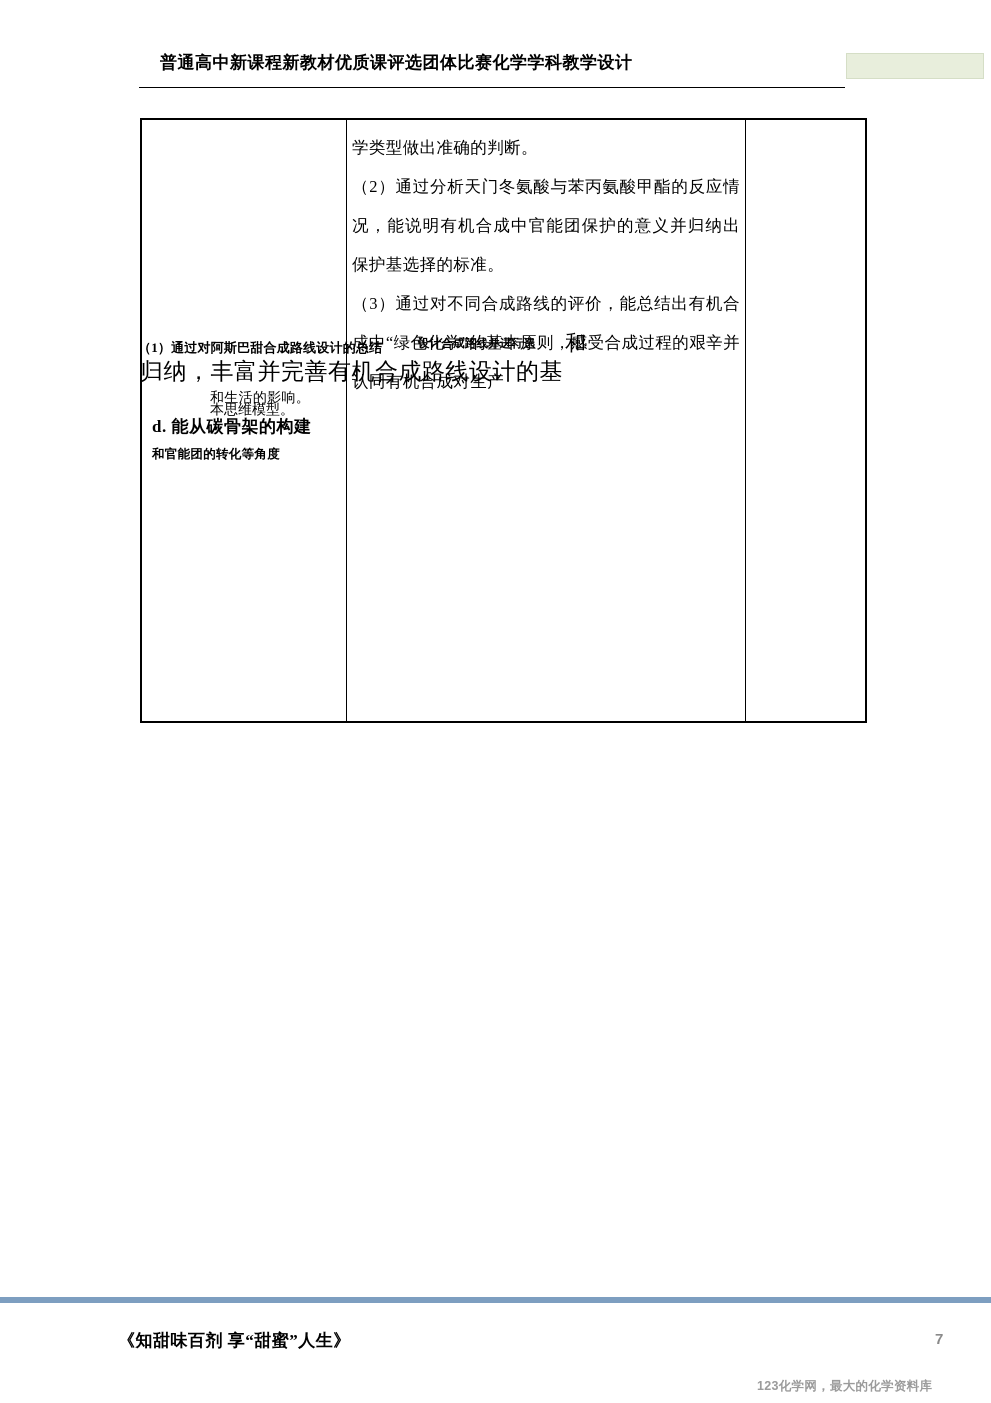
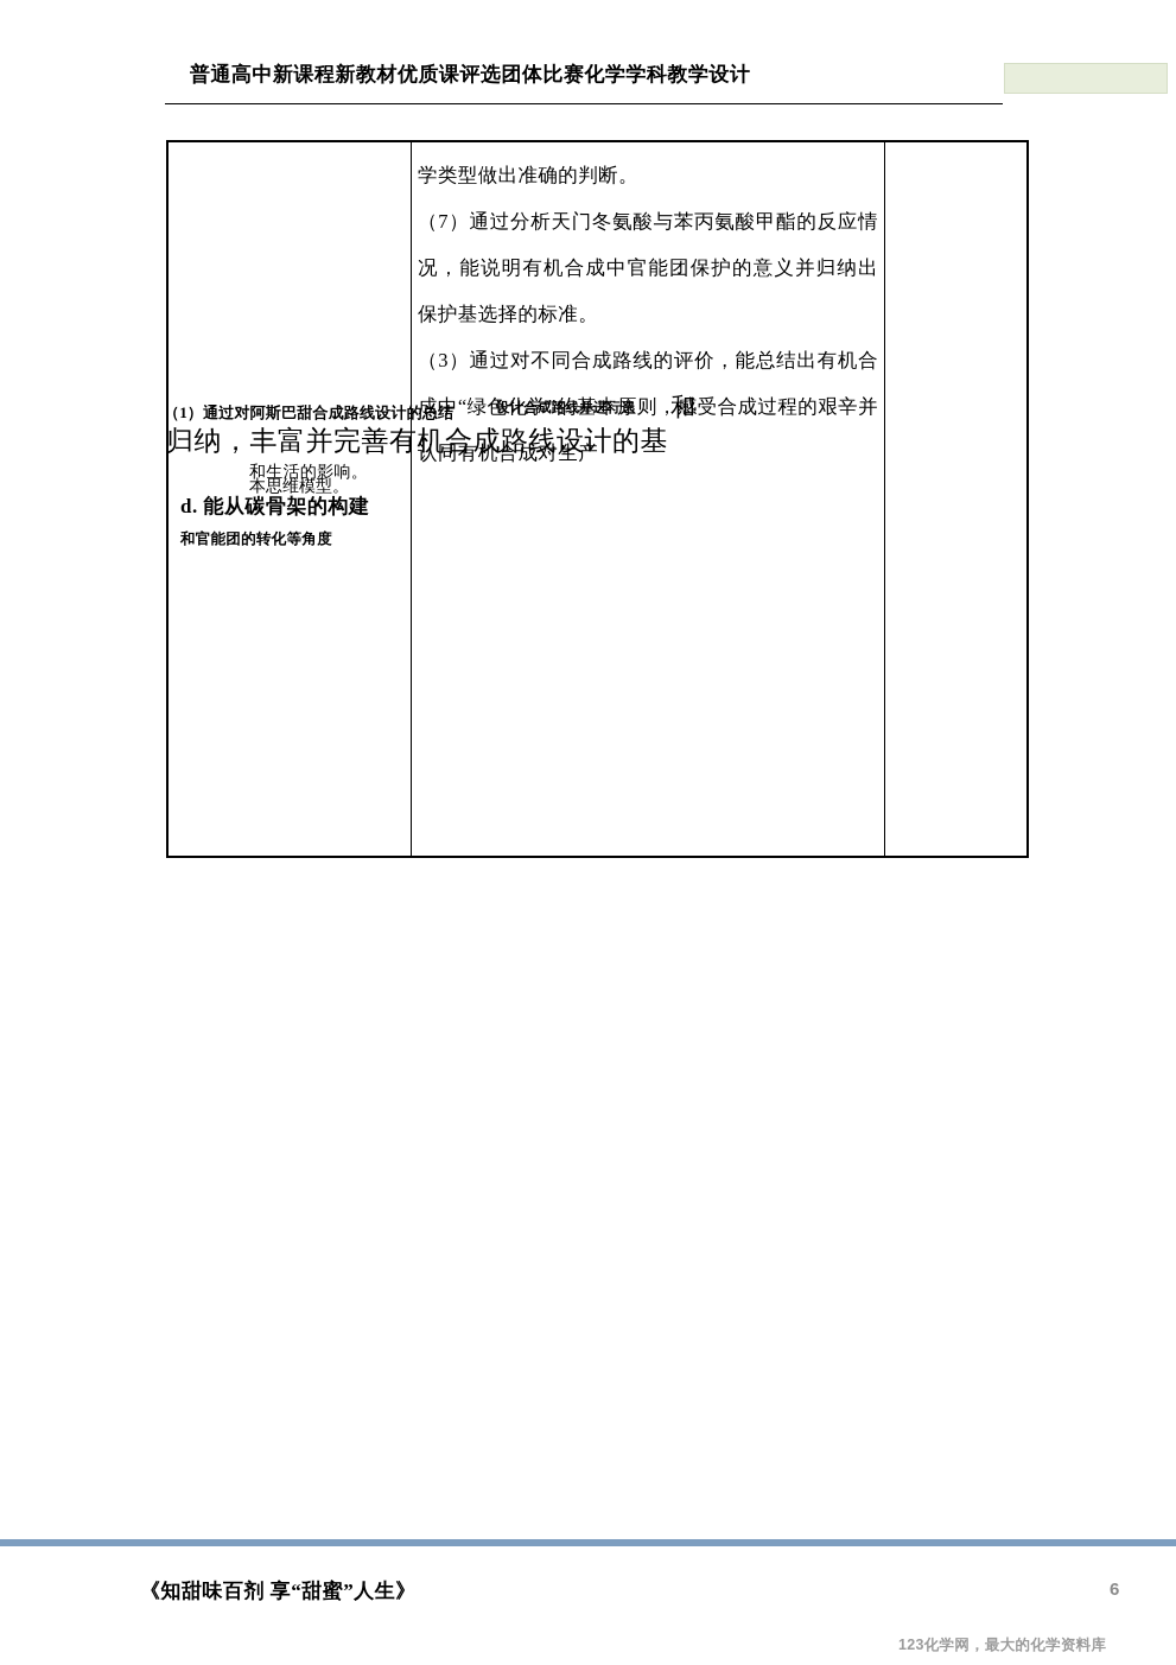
  普通高中新课程新教材优质课评选团体比赛化学学科教学设计
  学类型做出准确的判断。
- （2）通过分析天门冬氨酸与苯丙氨酸甲酯的反应情况，能说明有机合成中官能团保护的意义并归纳出保护基选择的标准。
+ （7）通过分析天门冬氨酸与苯丙氨酸甲酯的反应情况，能说明有机合成中官能团保护的意义并归纳出保护基选择的标准。
  （3）通过对不同合成路线的评价，能总结出有机合成中“绿色化学”的基本原则，感受合成过程的艰辛并认同有机合成对生产
  d. 能从碳骨架的构建
  和官能团的转化等角度
  和生活的影响。
  （1）通过对阿斯巴甜合成路线设计的总结
  设计合成路线并进行选
  和
  归纳，丰富并完善有机合成路线设计的基
  本思维模型。
  《知甜味百剂 享“甜蜜”人生》
- 7
+ 6
  123化学网，最大的化学资料库
